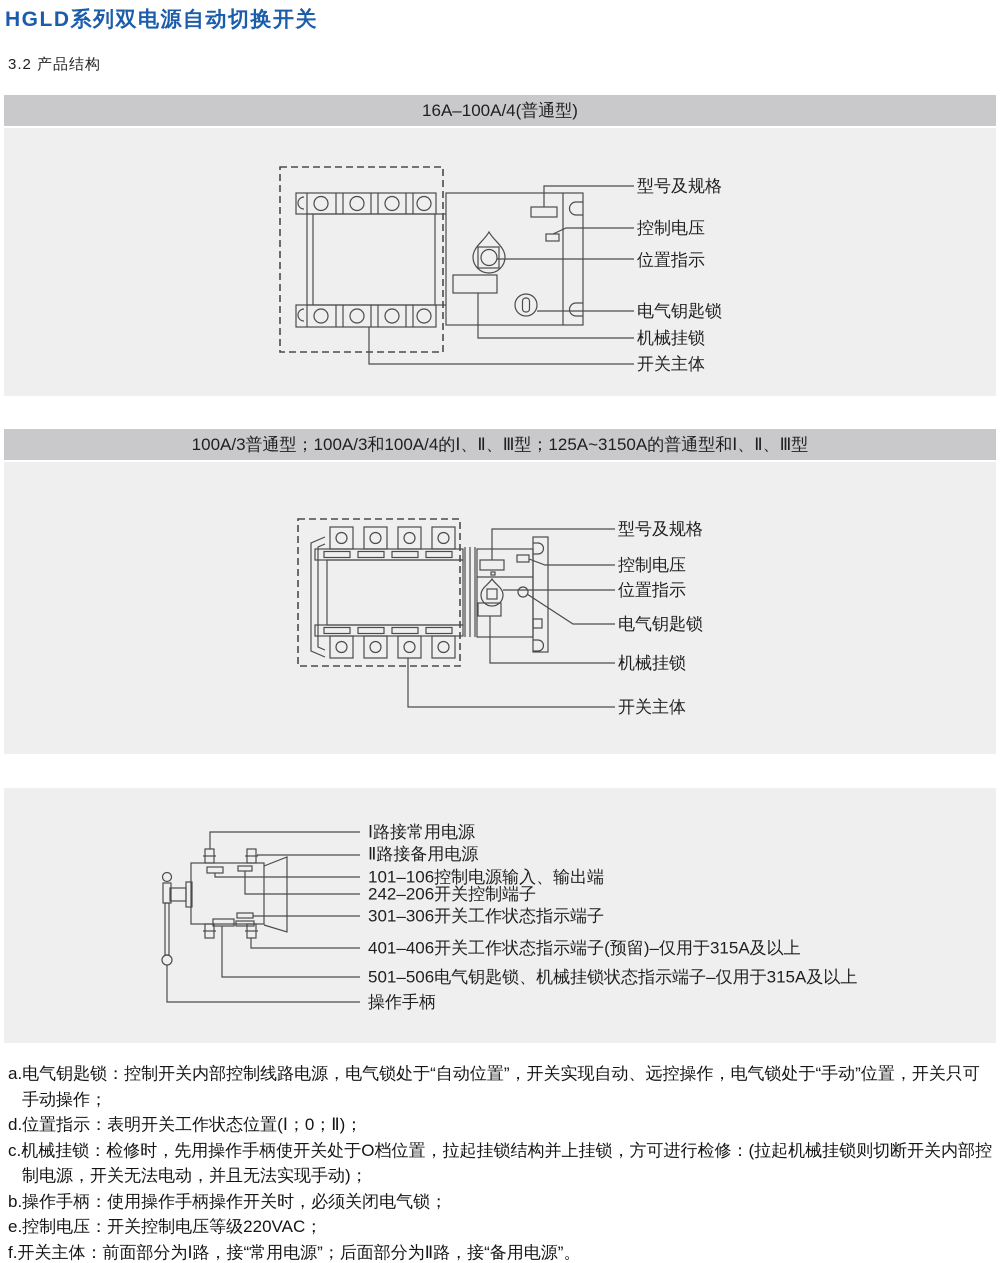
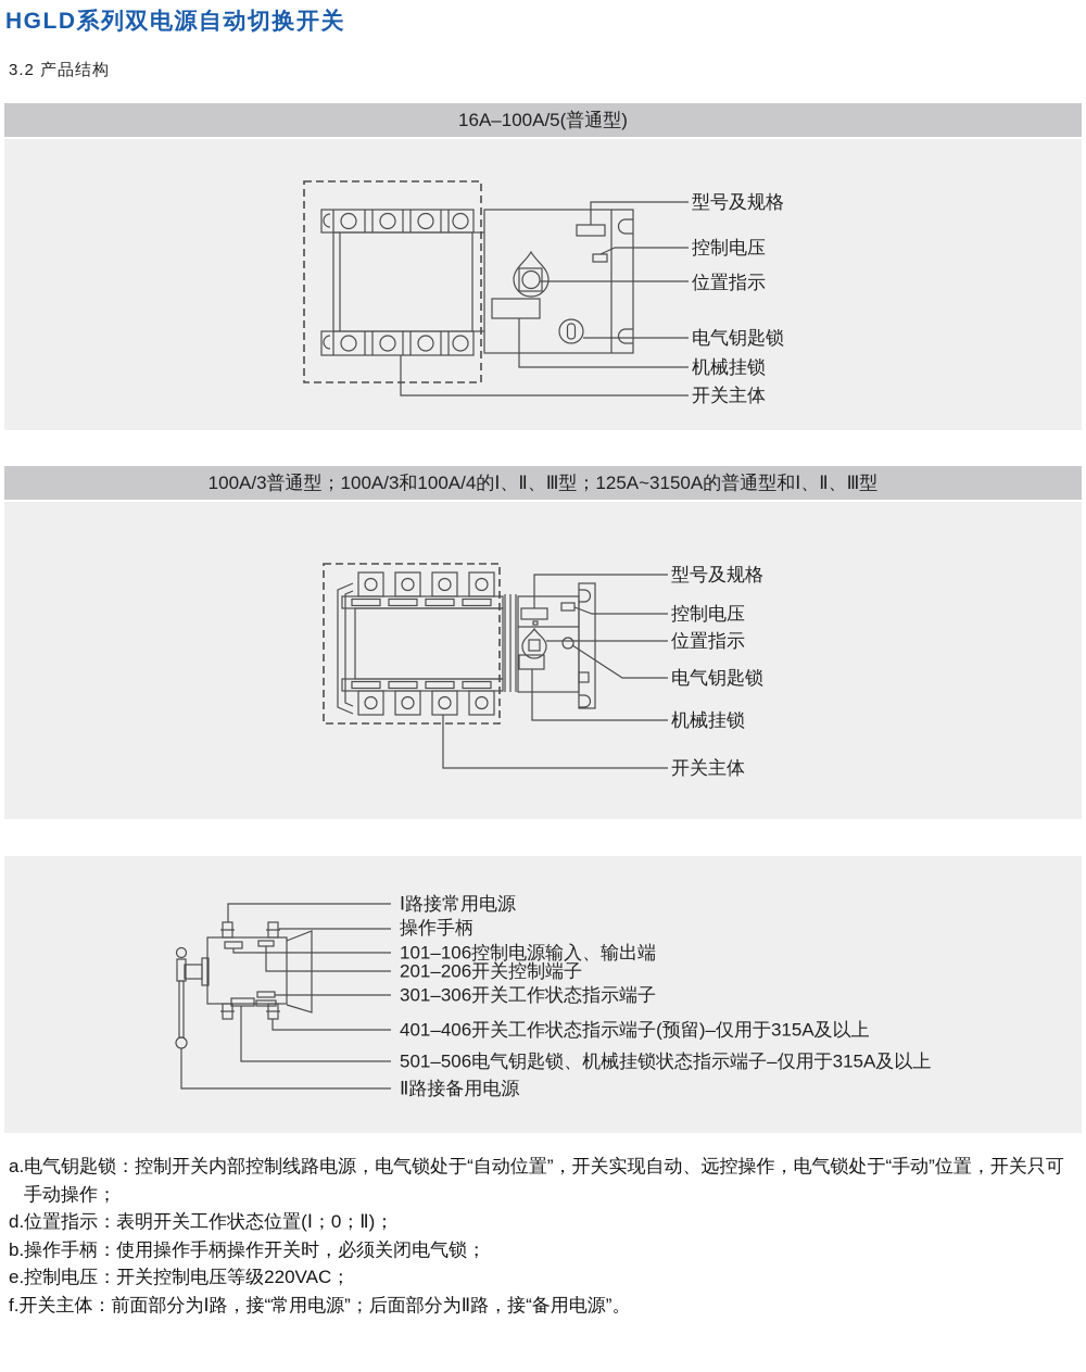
  HGLD系列双电源自动切换开关
  3.2 产品结构
- 16A–100A/4(普通型)
+ 16A–100A/5(普通型)
  型号及规格
  控制电压
  位置指示
  电气钥匙锁
  机械挂锁
  开关主体
  100A/3普通型；100A/3和100A/4的Ⅰ、Ⅱ、Ⅲ型；125A~3150A的普通型和Ⅰ、Ⅱ、Ⅲ型
  型号及规格
  控制电压
  位置指示
  电气钥匙锁
  机械挂锁
  开关主体
  Ⅰ路接常用电源
- Ⅱ路接备用电源
+ 操作手柄
  101–106控制电源输入、输出端
- 242–206开关控制端子
+ 201–206开关控制端子
  301–306开关工作状态指示端子
  401–406开关工作状态指示端子(预留)–仅用于315A及以上
  501–506电气钥匙锁、机械挂锁状态指示端子–仅用于315A及以上
- 操作手柄
+ Ⅱ路接备用电源
  a.电气钥匙锁：控制开关内部控制线路电源，电气锁处于“自动位置”，开关实现自动、远控操作，电气锁处于“手动”位置，开关只可手动操作；
  d.位置指示：表明开关工作状态位置(Ⅰ；0；Ⅱ)；
- c.机械挂锁：检修时，先用操作手柄使开关处于O档位置，拉起挂锁结构并上挂锁，方可进行检修：(拉起机械挂锁则切断开关内部控制电源，开关无法电动，并且无法实现手动)；
  b.操作手柄：使用操作手柄操作开关时，必须关闭电气锁；
  e.控制电压：开关控制电压等级220VAC；
  f.开关主体：前面部分为Ⅰ路，接“常用电源”；后面部分为Ⅱ路，接“备用电源”。
